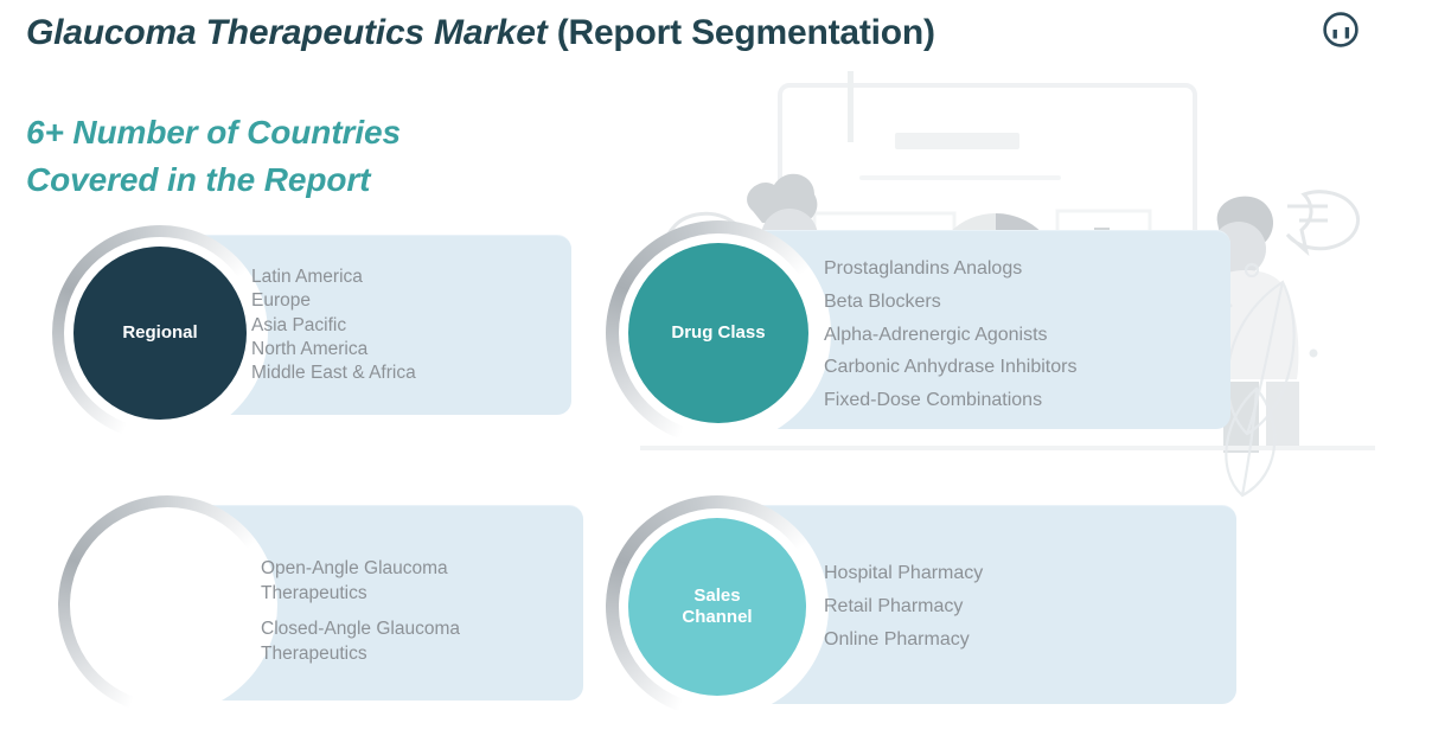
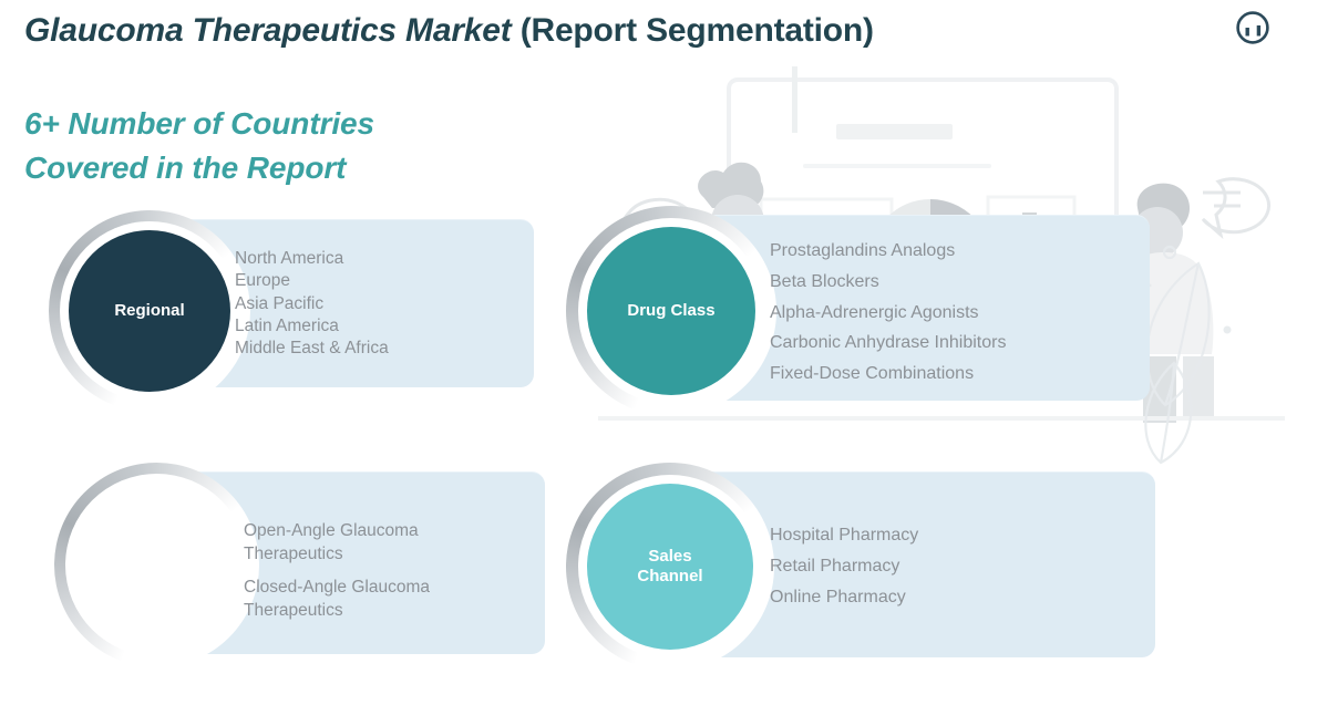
  Glaucoma Therapeutics Market (Report Segmentation)
  6+ Number of Countries Covered in the Report
  Regional
- Latin America
+ North America
  Europe
  Asia Pacific
- North America
+ Latin America
  Middle East & Africa
  Drug Class
  Prostaglandins Analogs
  Beta Blockers
  Alpha-Adrenergic Agonists
  Carbonic Anhydrase Inhibitors
  Fixed-Dose Combinations
  Open-Angle Glaucoma
  Therapeutics
  Closed-Angle Glaucoma
  Therapeutics
  Sales
  Channel
  Hospital Pharmacy
  Retail Pharmacy
  Online Pharmacy
